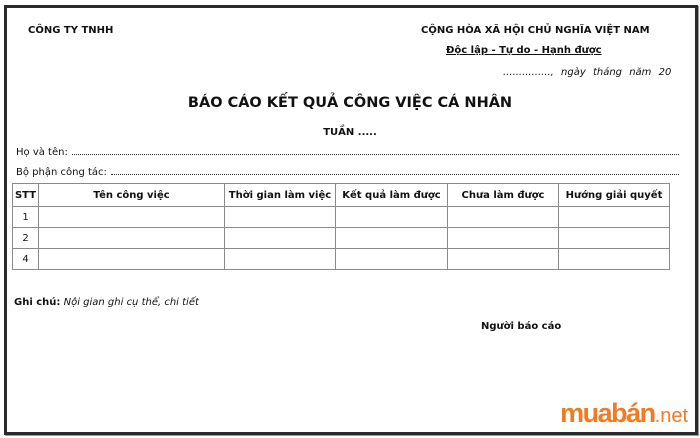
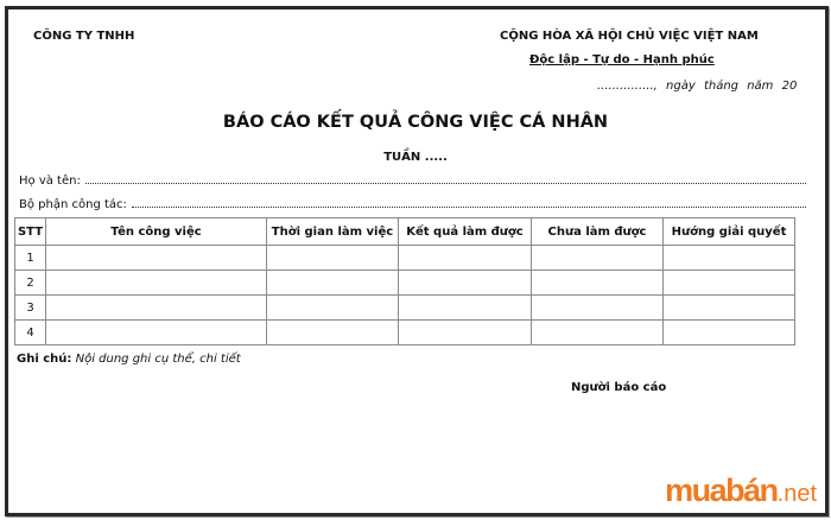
  CÔNG TY TNHH
- CỘNG HÒA XÃ HỘI CHỦ NGHĨA VIỆT NAM
+ CỘNG HÒA XÃ HỘI CHỦ VIỆC VIỆT NAM
- Độc lập - Tự do - Hạnh được
+ Độc lập - Tự do - Hạnh phúc
  ..............., ngày tháng năm 20
  BÁO CÁO KẾT QUẢ CÔNG VIỆC CÁ NHÂN
  TUẦN .....
  Họ và tên:
  Bộ phận công tác:
  STT	Tên công việc	Thời gian làm việc	Kết quả làm được	Chưa làm được	Hướng giải quyết
  1
  2
+ 3
  4
- Ghi chú: Nội gian ghi cụ thể, chi tiết
+ Ghi chú: Nội dung ghi cụ thể, chi tiết
  Người báo cáo
  muabán
  .net
